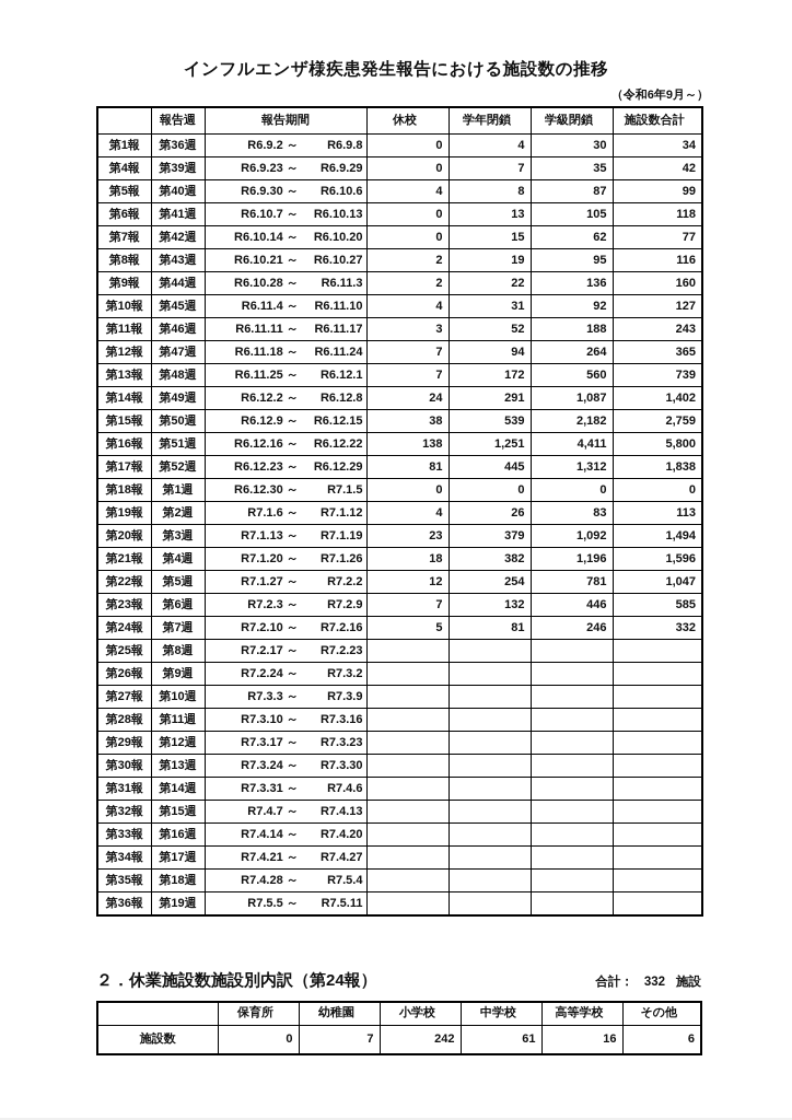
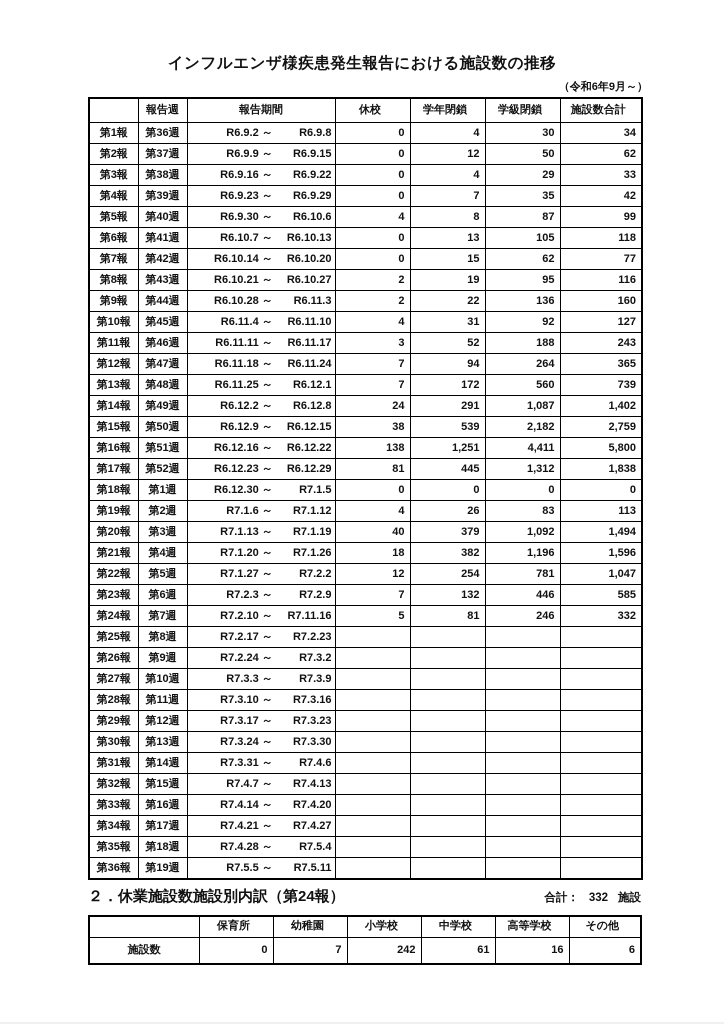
  インフルエンザ様疾患発生報告における施設数の推移
  （令和6年9月～）
  	報告週	報告期間	休校	学年閉鎖	学級閉鎖	施設数合計
  第1報	第36週	R6.9.2 ～ R6.9.8	0	4	30	34
+ 第2報	第37週	R6.9.9 ～ R6.9.15	0	12	50	62
+ 第3報	第38週	R6.9.16 ～ R6.9.22	0	4	29	33
  第4報	第39週	R6.9.23 ～ R6.9.29	0	7	35	42
  第5報	第40週	R6.9.30 ～ R6.10.6	4	8	87	99
  第6報	第41週	R6.10.7 ～ R6.10.13	0	13	105	118
  第7報	第42週	R6.10.14 ～ R6.10.20	0	15	62	77
  第8報	第43週	R6.10.21 ～ R6.10.27	2	19	95	116
  第9報	第44週	R6.10.28 ～ R6.11.3	2	22	136	160
  第10報	第45週	R6.11.4 ～ R6.11.10	4	31	92	127
  第11報	第46週	R6.11.11 ～ R6.11.17	3	52	188	243
  第12報	第47週	R6.11.18 ～ R6.11.24	7	94	264	365
  第13報	第48週	R6.11.25 ～ R6.12.1	7	172	560	739
  第14報	第49週	R6.12.2 ～ R6.12.8	24	291	1,087	1,402
  第15報	第50週	R6.12.9 ～ R6.12.15	38	539	2,182	2,759
  第16報	第51週	R6.12.16 ～ R6.12.22	138	1,251	4,411	5,800
  第17報	第52週	R6.12.23 ～ R6.12.29	81	445	1,312	1,838
  第18報	第1週	R6.12.30 ～ R7.1.5	0	0	0	0
  第19報	第2週	R7.1.6 ～ R7.1.12	4	26	83	113
- 第20報	第3週	R7.1.13 ～ R7.1.19	23	379	1,092	1,494
+ 第20報	第3週	R7.1.13 ～ R7.1.19	40	379	1,092	1,494
  第21報	第4週	R7.1.20 ～ R7.1.26	18	382	1,196	1,596
  第22報	第5週	R7.1.27 ～ R7.2.2	12	254	781	1,047
  第23報	第6週	R7.2.3 ～ R7.2.9	7	132	446	585
- 第24報	第7週	R7.2.10 ～ R7.2.16	5	81	246	332
+ 第24報	第7週	R7.2.10 ～ R7.11.16	5	81	246	332
  第25報	第8週	R7.2.17 ～ R7.2.23
  第26報	第9週	R7.2.24 ～ R7.3.2
  第27報	第10週	R7.3.3 ～ R7.3.9
  第28報	第11週	R7.3.10 ～ R7.3.16
  第29報	第12週	R7.3.17 ～ R7.3.23
  第30報	第13週	R7.3.24 ～ R7.3.30
  第31報	第14週	R7.3.31 ～ R7.4.6
  第32報	第15週	R7.4.7 ～ R7.4.13
  第33報	第16週	R7.4.14 ～ R7.4.20
  第34報	第17週	R7.4.21 ～ R7.4.27
  第35報	第18週	R7.4.28 ～ R7.5.4
  第36報	第19週	R7.5.5 ～ R7.5.11
  ２．休業施設数施設別内訳（第24報）
  合計： 332 施設
  	保育所	幼稚園	小学校	中学校	高等学校	その他
  施設数	0	7	242	61	16	6
